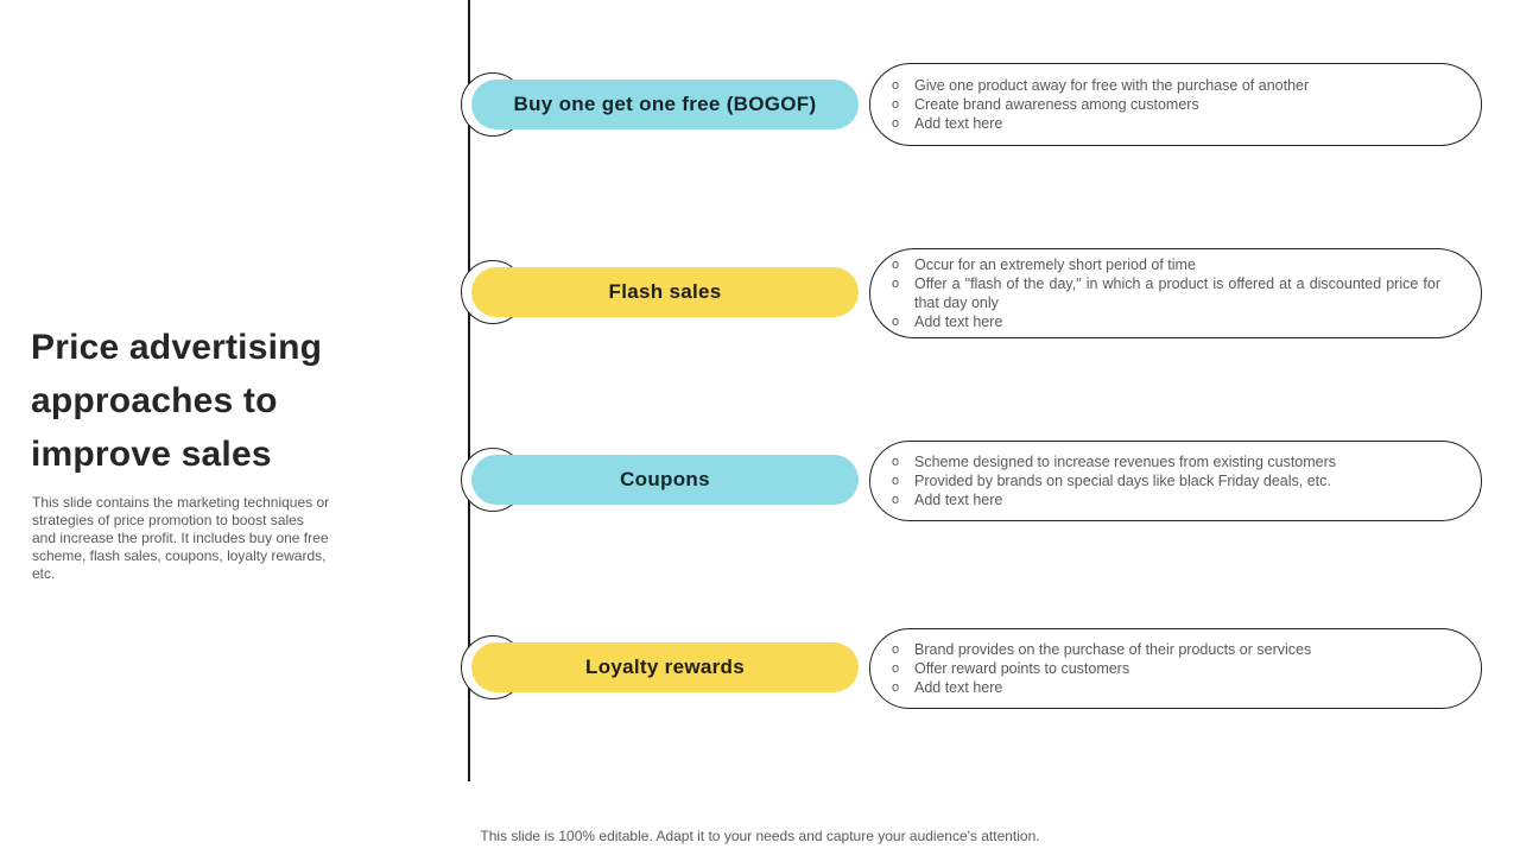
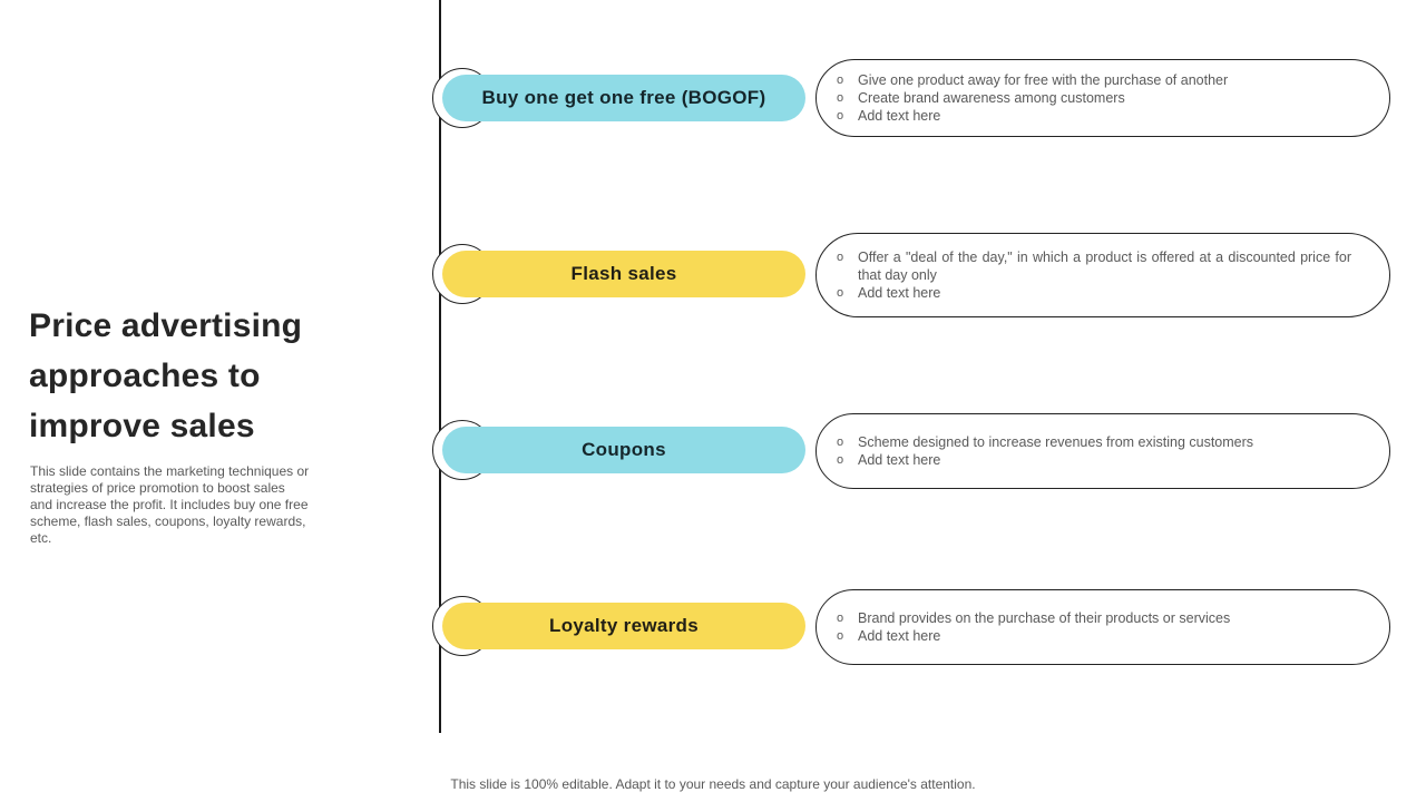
  Price advertising approaches to improve sales
  This slide contains the marketing techniques or strategies of price promotion to boost sales and increase the profit. It includes buy one free scheme, flash sales, coupons, loyalty rewards, etc.
  Buy one get one free (BOGOF)
  Give one product away for free with the purchase of another
  Create brand awareness among customers
  Add text here
  Flash sales
- Occur for an extremely short period of time
- Offer a "flash of the day," in which a product is offered at a discounted price for that day only
+ Offer a "deal of the day," in which a product is offered at a discounted price for that day only
  Add text here
  Coupons
  Scheme designed to increase revenues from existing customers
- Provided by brands on special days like black Friday deals, etc.
  Add text here
  Loyalty rewards
  Brand provides on the purchase of their products or services
- Offer reward points to customers
  Add text here
  This slide is 100% editable. Adapt it to your needs and capture your audience's attention.
